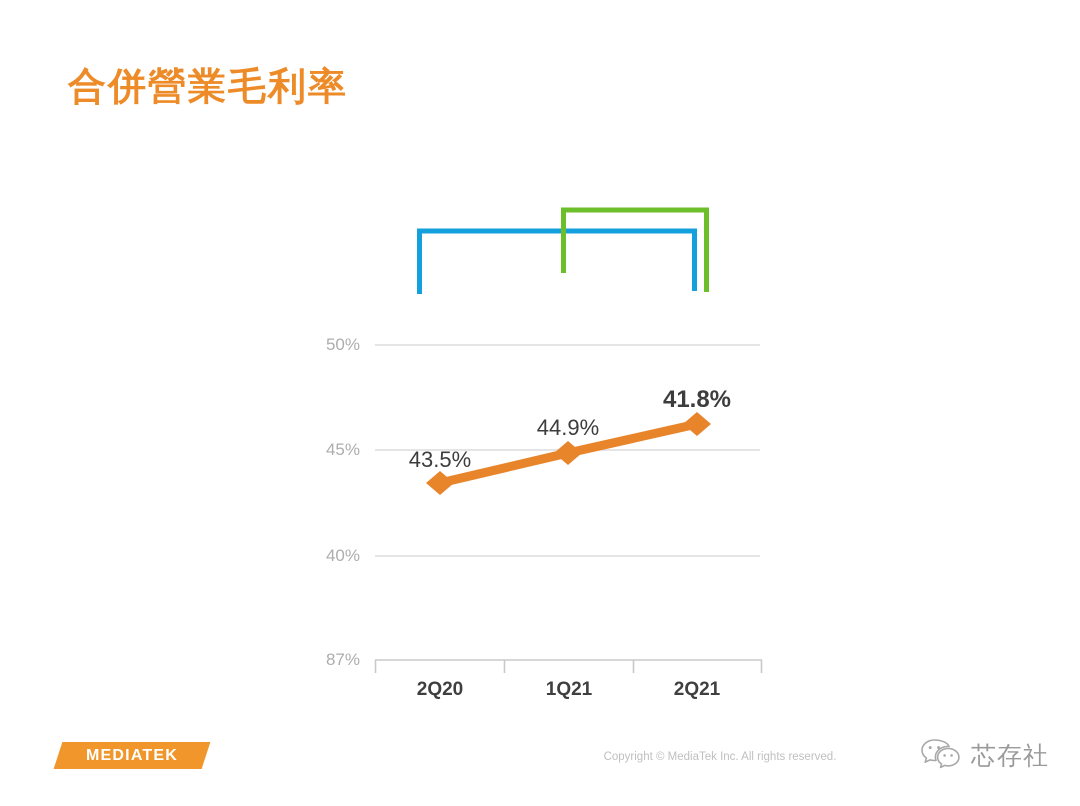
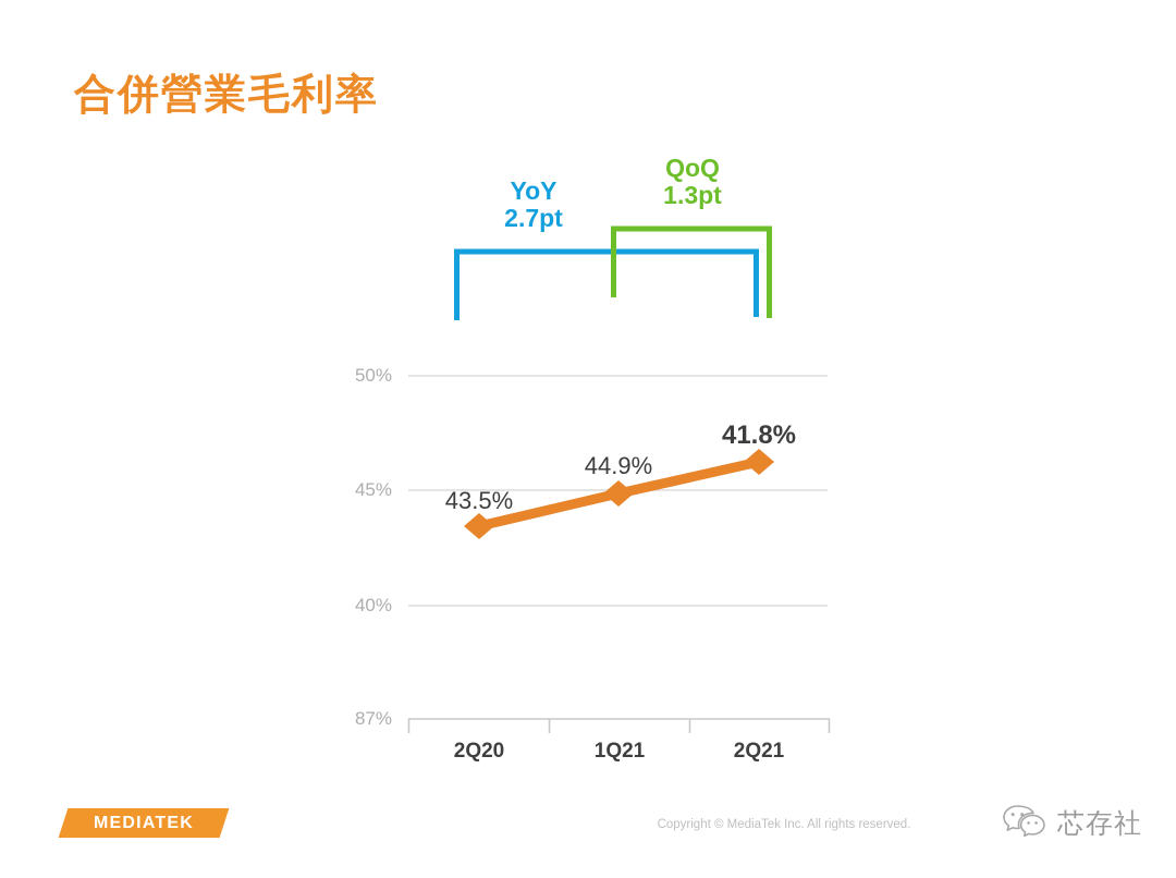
  合併營業毛利率
  50%
  45%
  40%
  87%
  2Q20
  1Q21
  2Q21
  43.5%
  44.9%
  41.8%
+ YoY
+ 2.7pt
+ QoQ
+ 1.3pt
  MEDIATEK
  Copyright © MediaTek Inc. All rights reserved.
  芯存社
